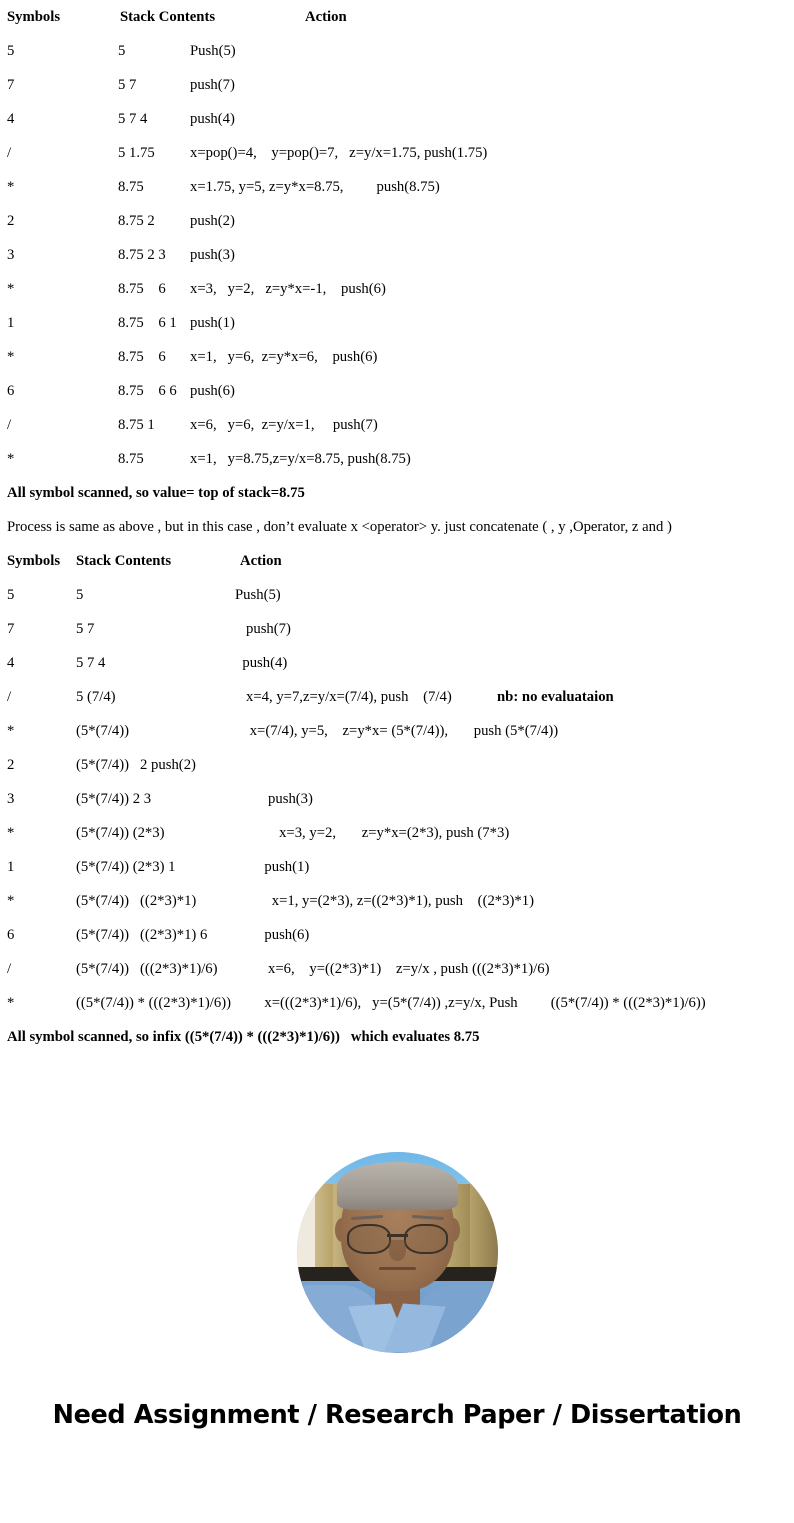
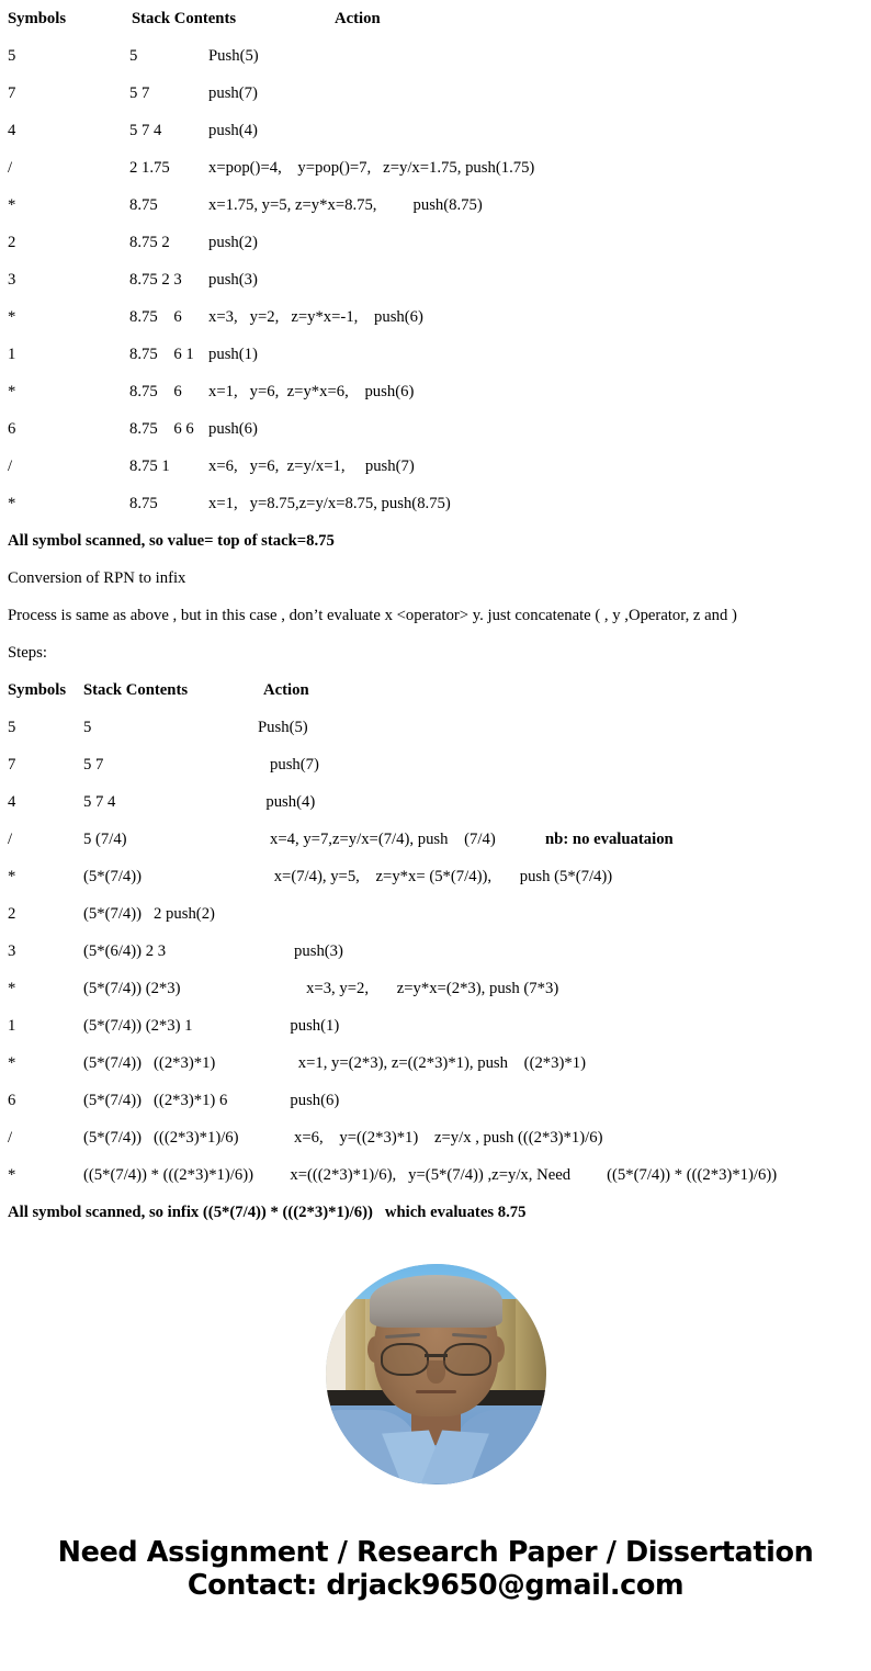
  Symbols
  Stack Contents
  Action
  5
  5
  Push(5)
  7
  5 7
  push(7)
  4
  5 7 4
  push(4)
  /
- 5 1.75
+ 2 1.75
  x=pop()=4, y=pop()=7, z=y/x=1.75, push(1.75)
  *
  8.75
  x=1.75, y=5, z=y*x=8.75, push(8.75)
  2
  8.75 2
  push(2)
  3
  8.75 2 3
  push(3)
  *
  8.75 6
  x=3, y=2, z=y*x=-1, push(6)
  1
  8.75 6 1
  push(1)
  *
  8.75 6
  x=1, y=6, z=y*x=6, push(6)
  6
  8.75 6 6
  push(6)
  /
  8.75 1
  x=6, y=6, z=y/x=1, push(7)
  *
  8.75
  x=1, y=8.75,z=y/x=8.75, push(8.75)
  All symbol scanned, so value= top of stack=8.75
+ Conversion of RPN to infix
  Process is same as above , but in this case , don’t evaluate x <operator> y. just concatenate ( , y ,Operator, z and )
+ Steps:
  Symbols
  Stack Contents
  Action
  5
  5
  Push(5)
  7
  5 7
  push(7)
  4
  5 7 4
  push(4)
  /
  5 (7/4)
  x=4, y=7,z=y/x=(7/4), push (7/4)
  nb: no evaluataion
  *
  (5*(7/4))
  x=(7/4), y=5, z=y*x= (5*(7/4)), push (5*(7/4))
  2
  (5*(7/4)) 2 push(2)
  3
- (5*(7/4)) 2 3
+ (5*(6/4)) 2 3
  push(3)
  *
  (5*(7/4)) (2*3)
  x=3, y=2, z=y*x=(2*3), push (7*3)
  1
  (5*(7/4)) (2*3) 1
  push(1)
  *
  (5*(7/4)) ((2*3)*1)
  x=1, y=(2*3), z=((2*3)*1), push ((2*3)*1)
  6
  (5*(7/4)) ((2*3)*1) 6
  push(6)
  /
  (5*(7/4)) (((2*3)*1)/6)
  x=6, y=((2*3)*1) z=y/x , push (((2*3)*1)/6)
  *
  ((5*(7/4)) * (((2*3)*1)/6))
- x=(((2*3)*1)/6), y=(5*(7/4)) ,z=y/x, Push ((5*(7/4)) * (((2*3)*1)/6))
+ x=(((2*3)*1)/6), y=(5*(7/4)) ,z=y/x, Need ((5*(7/4)) * (((2*3)*1)/6))
  All symbol scanned, so infix ((5*(7/4)) * (((2*3)*1)/6)) which evaluates 8.75
  Need Assignment / Research Paper / Dissertation
+ Contact: drjack9650@gmail.com
